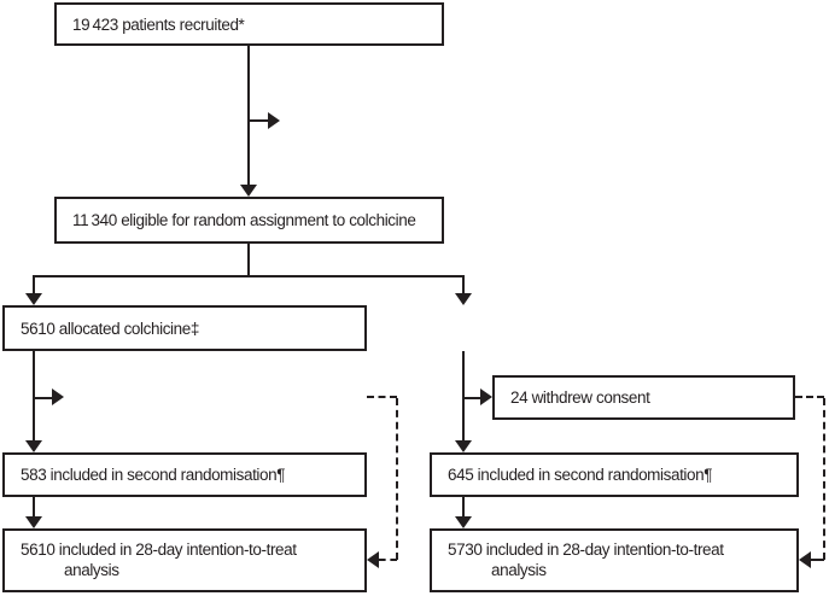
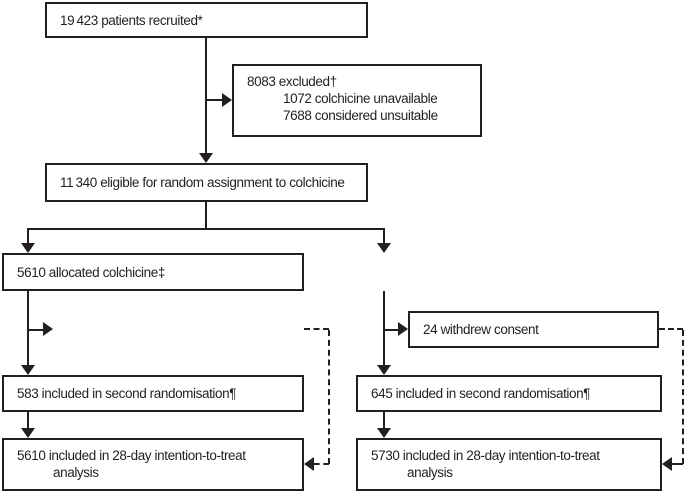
  19 423 patients recruited*
+ 8083 excluded†
+ 1072 colchicine unavailable
+ 7688 considered unsuitable
  11 340 eligible for random assignment to colchicine
  5610 allocated colchicine‡
  24 withdrew consent
  583 included in second randomisation¶
  645 included in second randomisation¶
  5610 included in 28-day intention-to-treat
  analysis
  5730 included in 28-day intention-to-treat
  analysis
